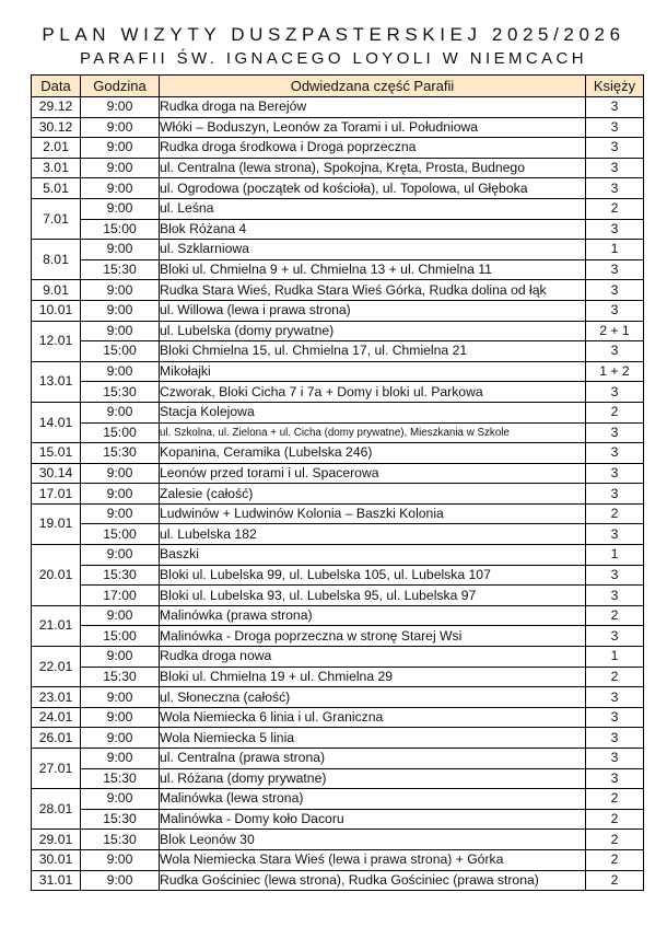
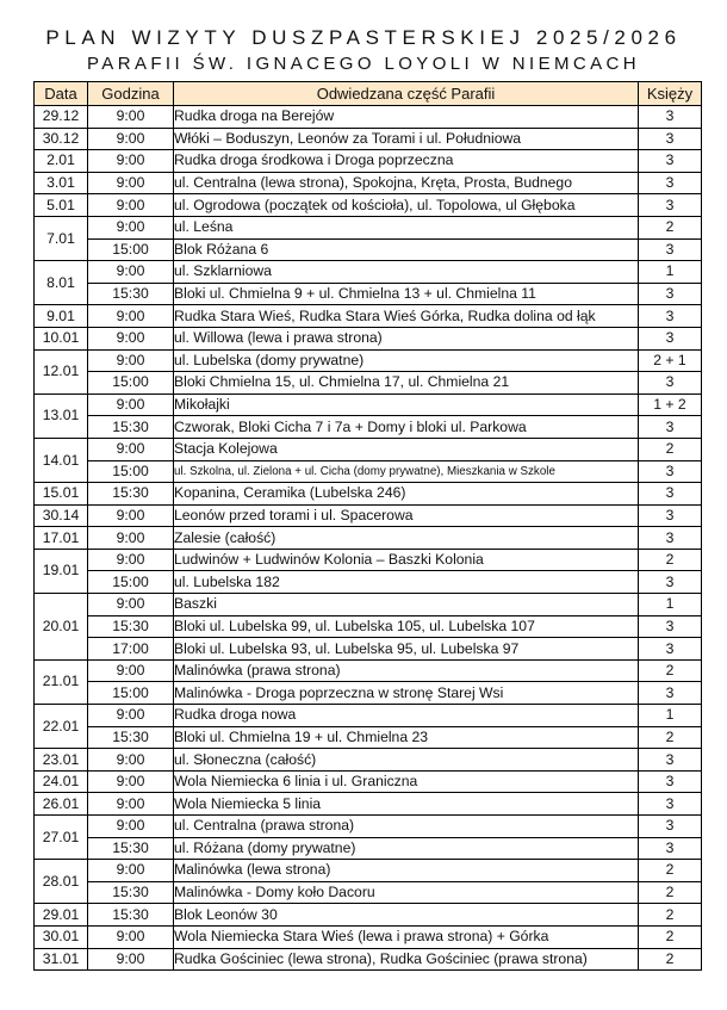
  PLAN WIZYTY DUSZPASTERSKIEJ 2025/2026
  PARAFII ŚW. IGNACEGO LOYOLI W NIEMCACH
  Data	Godzina	Odwiedzana część Parafii	Księży
  29.12	9:00	Rudka droga na Berejów	3
  30.12	9:00	Włóki – Boduszyn, Leonów za Torami i ul. Południowa	3
  2.01	9:00	Rudka droga środkowa i Droga poprzeczna	3
  3.01	9:00	ul. Centralna (lewa strona), Spokojna, Kręta, Prosta, Budnego	3
  5.01	9:00	ul. Ogrodowa (początek od kościoła), ul. Topolowa, ul Głęboka	3
  7.01	9:00	ul. Leśna	2
- 15:00	Blok Różana 4	3
+ 15:00	Blok Różana 6	3
  8.01	9:00	ul. Szklarniowa	1
  15:30	Bloki ul. Chmielna 9 + ul. Chmielna 13 + ul. Chmielna 11	3
  9.01	9:00	Rudka Stara Wieś, Rudka Stara Wieś Górka, Rudka dolina od łąk	3
  10.01	9:00	ul. Willowa (lewa i prawa strona)	3
  12.01	9:00	ul. Lubelska (domy prywatne)	2 + 1
  15:00	Bloki Chmielna 15, ul. Chmielna 17, ul. Chmielna 21	3
  13.01	9:00	Mikołajki	1 + 2
  15:30	Czworak, Bloki Cicha 7 i 7a + Domy i bloki ul. Parkowa	3
  14.01	9:00	Stacja Kolejowa	2
  15:00	ul. Szkolna, ul. Zielona + ul. Cicha (domy prywatne), Mieszkania w Szkole	3
  15.01	15:30	Kopanina, Ceramika (Lubelska 246)	3
  30.14	9:00	Leonów przed torami i ul. Spacerowa	3
  17.01	9:00	Zalesie (całość)	3
  19.01	9:00	Ludwinów + Ludwinów Kolonia – Baszki Kolonia	2
  15:00	ul. Lubelska 182	3
  20.01	9:00	Baszki	1
  15:30	Bloki ul. Lubelska 99, ul. Lubelska 105, ul. Lubelska 107	3
  17:00	Bloki ul. Lubelska 93, ul. Lubelska 95, ul. Lubelska 97	3
  21.01	9:00	Malinówka (prawa strona)	2
  15:00	Malinówka - Droga poprzeczna w stronę Starej Wsi	3
  22.01	9:00	Rudka droga nowa	1
- 15:30	Bloki ul. Chmielna 19 + ul. Chmielna 29	2
+ 15:30	Bloki ul. Chmielna 19 + ul. Chmielna 23	2
  23.01	9:00	ul. Słoneczna (całość)	3
  24.01	9:00	Wola Niemiecka 6 linia i ul. Graniczna	3
  26.01	9:00	Wola Niemiecka 5 linia	3
  27.01	9:00	ul. Centralna (prawa strona)	3
  15:30	ul. Różana (domy prywatne)	3
  28.01	9:00	Malinówka (lewa strona)	2
  15:30	Malinówka - Domy koło Dacoru	2
  29.01	15:30	Blok Leonów 30	2
  30.01	9:00	Wola Niemiecka Stara Wieś (lewa i prawa strona) + Górka	2
  31.01	9:00	Rudka Gościniec (lewa strona), Rudka Gościniec (prawa strona)	2
